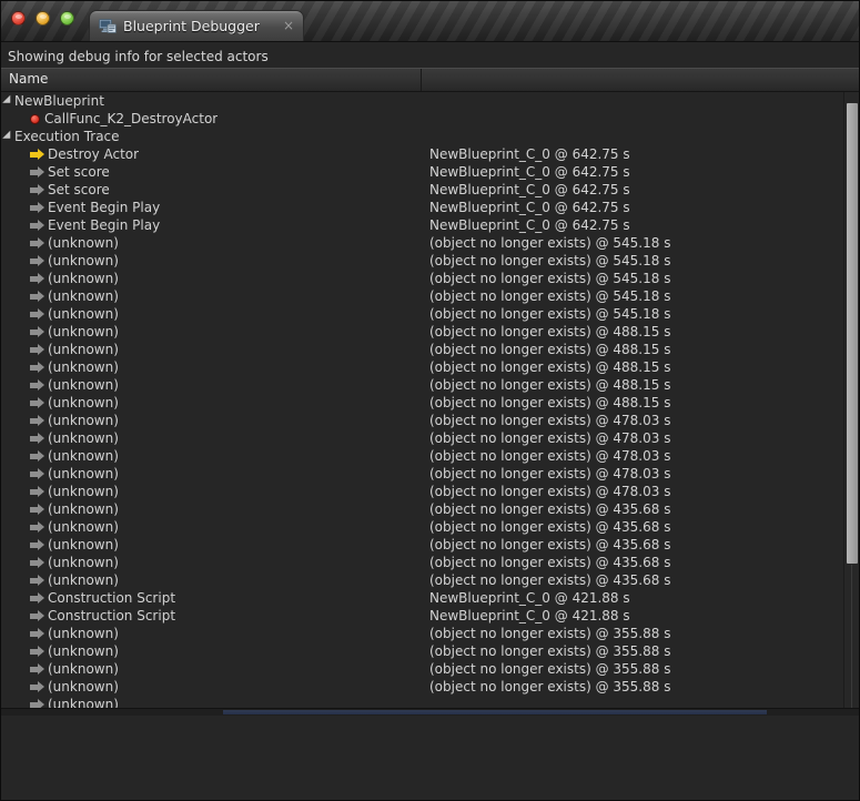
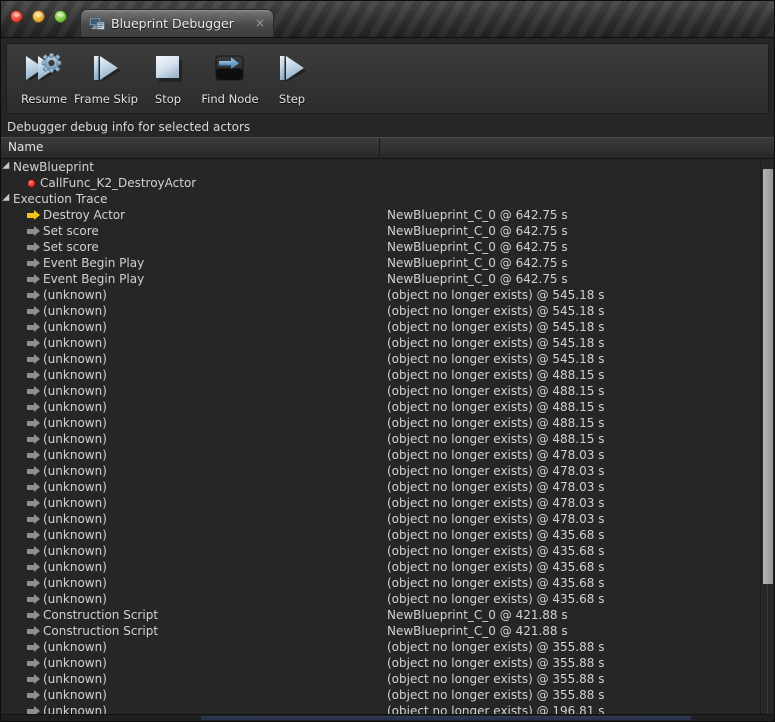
  Blueprint Debugger
  ×
+ Resume
+ Frame Skip
+ Stop
+ Find Node
+ Step
- Showing debug info for selected actors
+ Debugger debug info for selected actors
  Name
  NewBlueprint
  CallFunc_K2_DestroyActor
  Execution Trace
  Destroy Actor
  NewBlueprint_C_0 @ 642.75 s
  Set score
  NewBlueprint_C_0 @ 642.75 s
  Set score
  NewBlueprint_C_0 @ 642.75 s
  Event Begin Play
  NewBlueprint_C_0 @ 642.75 s
  Event Begin Play
  NewBlueprint_C_0 @ 642.75 s
  (unknown)
  (object no longer exists) @ 545.18 s
  (unknown)
  (object no longer exists) @ 545.18 s
  (unknown)
  (object no longer exists) @ 545.18 s
  (unknown)
  (object no longer exists) @ 545.18 s
  (unknown)
  (object no longer exists) @ 545.18 s
  (unknown)
  (object no longer exists) @ 488.15 s
  (unknown)
  (object no longer exists) @ 488.15 s
  (unknown)
  (object no longer exists) @ 488.15 s
  (unknown)
  (object no longer exists) @ 488.15 s
  (unknown)
  (object no longer exists) @ 488.15 s
  (unknown)
  (object no longer exists) @ 478.03 s
  (unknown)
  (object no longer exists) @ 478.03 s
  (unknown)
  (object no longer exists) @ 478.03 s
  (unknown)
  (object no longer exists) @ 478.03 s
  (unknown)
  (object no longer exists) @ 478.03 s
  (unknown)
  (object no longer exists) @ 435.68 s
  (unknown)
  (object no longer exists) @ 435.68 s
  (unknown)
  (object no longer exists) @ 435.68 s
  (unknown)
  (object no longer exists) @ 435.68 s
  (unknown)
  (object no longer exists) @ 435.68 s
  Construction Script
  NewBlueprint_C_0 @ 421.88 s
  Construction Script
  NewBlueprint_C_0 @ 421.88 s
  (unknown)
  (object no longer exists) @ 355.88 s
  (unknown)
  (object no longer exists) @ 355.88 s
  (unknown)
  (object no longer exists) @ 355.88 s
  (unknown)
  (object no longer exists) @ 355.88 s
  (unknown)
+ (object no longer exists) @ 196.81 s
